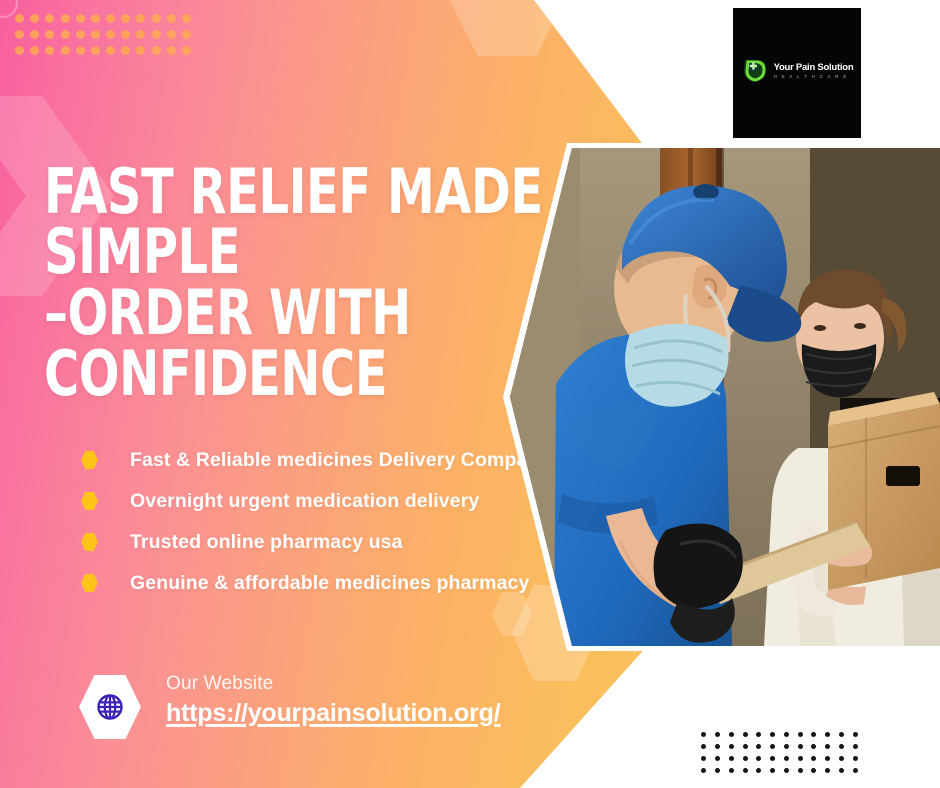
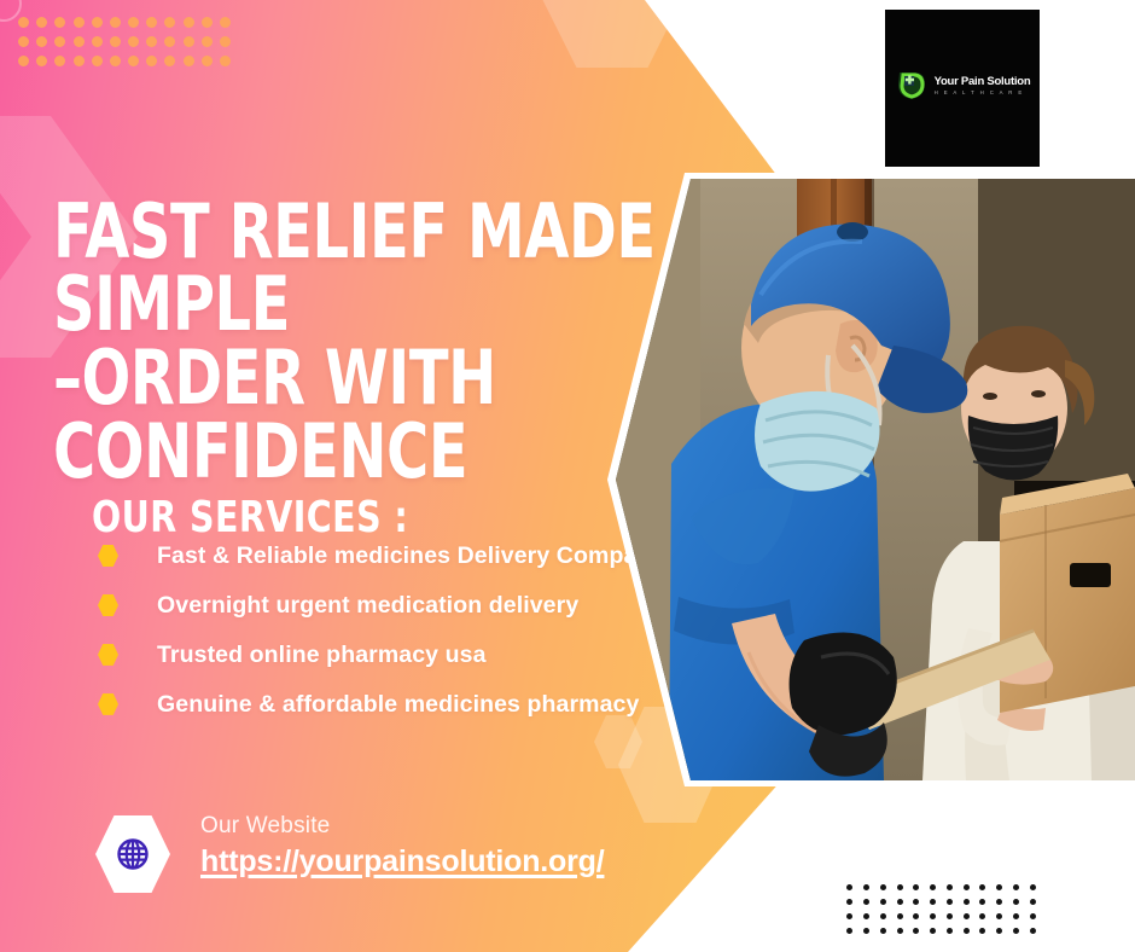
  FAST RELIEF MADE SIMPLE
  –ORDER WITH CONFIDENCE
+ OUR SERVICES :
  Fast & Reliable medicines Delivery Comp
  Overnight urgent medication delivery
  Trusted online pharmacy usa
  Genuine & affordable medicines pharmacy
  Our Website
  https://yourpainsolution.org/
  Your Pain Solution
